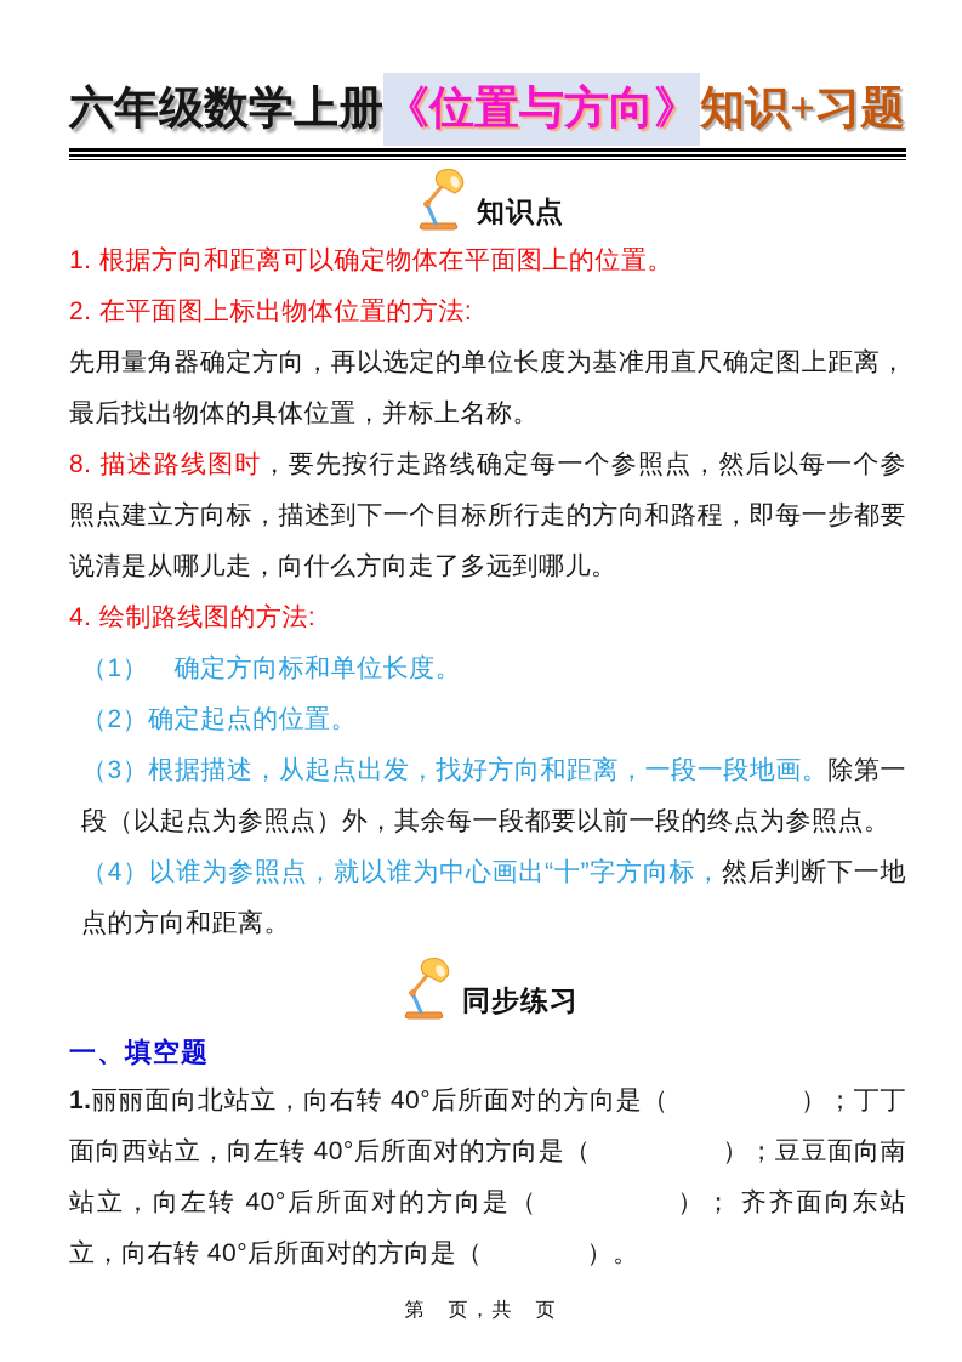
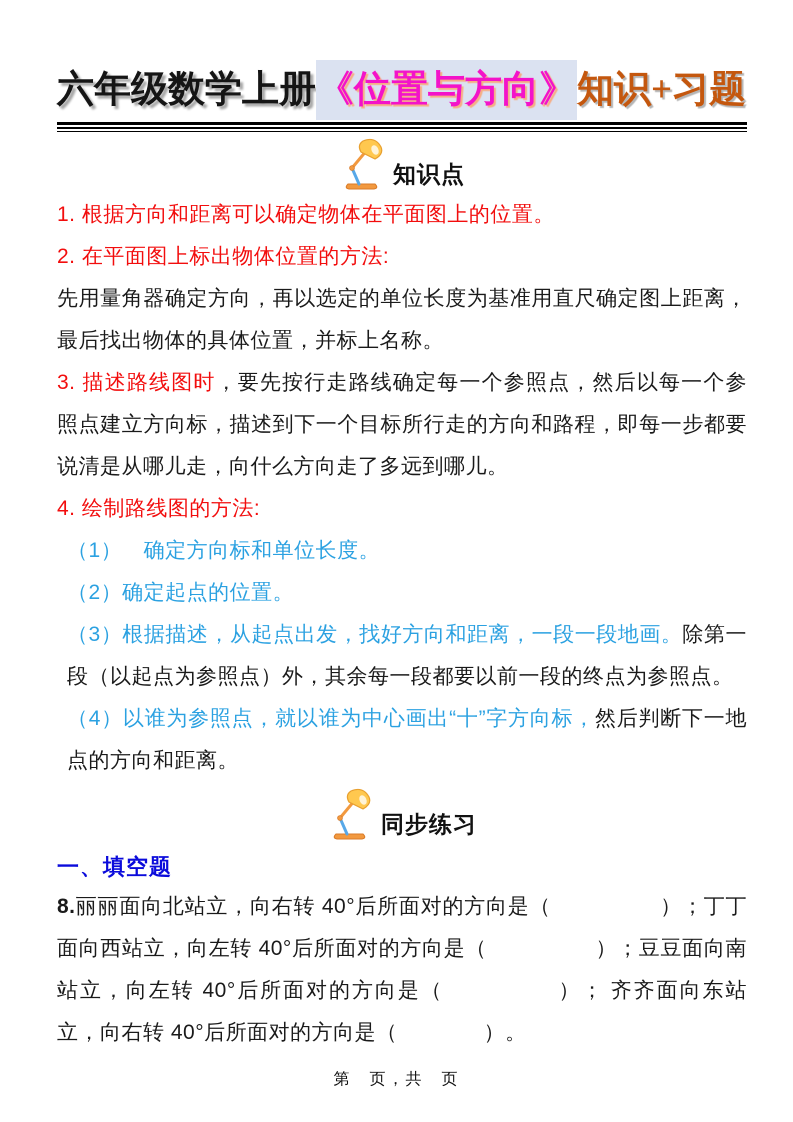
  六年级数学上册《位置与方向》知识+习题
  知识点
  1. 根据方向和距离可以确定物体在平面图上的位置。
  2. 在平面图上标出物体位置的方法:
  先用量角器确定方向，再以选定的单位长度为基准用直尺确定图上距离，最后找出物体的具体位置，并标上名称。
- 8. 描述路线图时，要先按行走路线确定每一个参照点，然后以每一个参照点建立方向标，描述到下一个目标所行走的方向和路程，即每一步都要说清是从哪儿走，向什么方向走了多远到哪儿。
+ 3. 描述路线图时，要先按行走路线确定每一个参照点，然后以每一个参照点建立方向标，描述到下一个目标所行走的方向和路程，即每一步都要说清是从哪儿走，向什么方向走了多远到哪儿。
  4. 绘制路线图的方法:
  （1） 确定方向标和单位长度。
  （2）确定起点的位置。
  （3）根据描述，从起点出发，找好方向和距离，一段一段地画。除第一段（以起点为参照点）外，其余每一段都要以前一段的终点为参照点。
  （4）以谁为参照点，就以谁为中心画出“十”字方向标，然后判断下一地点的方向和距离。
  同步练习
  一、填空题
- 1.丽丽面向北站立，向右转 40°后所面对的方向是（ ）；丁丁面向西站立，向左转 40°后所面对的方向是（ ）；豆豆面向南站立，向左转 40°后所面对的方向是（ ）； 齐齐面向东站立，向右转 40°后所面对的方向是（ ）。
+ 8.丽丽面向北站立，向右转 40°后所面对的方向是（ ）；丁丁面向西站立，向左转 40°后所面对的方向是（ ）；豆豆面向南站立，向左转 40°后所面对的方向是（ ）； 齐齐面向东站立，向右转 40°后所面对的方向是（ ）。
  第 页，共 页
